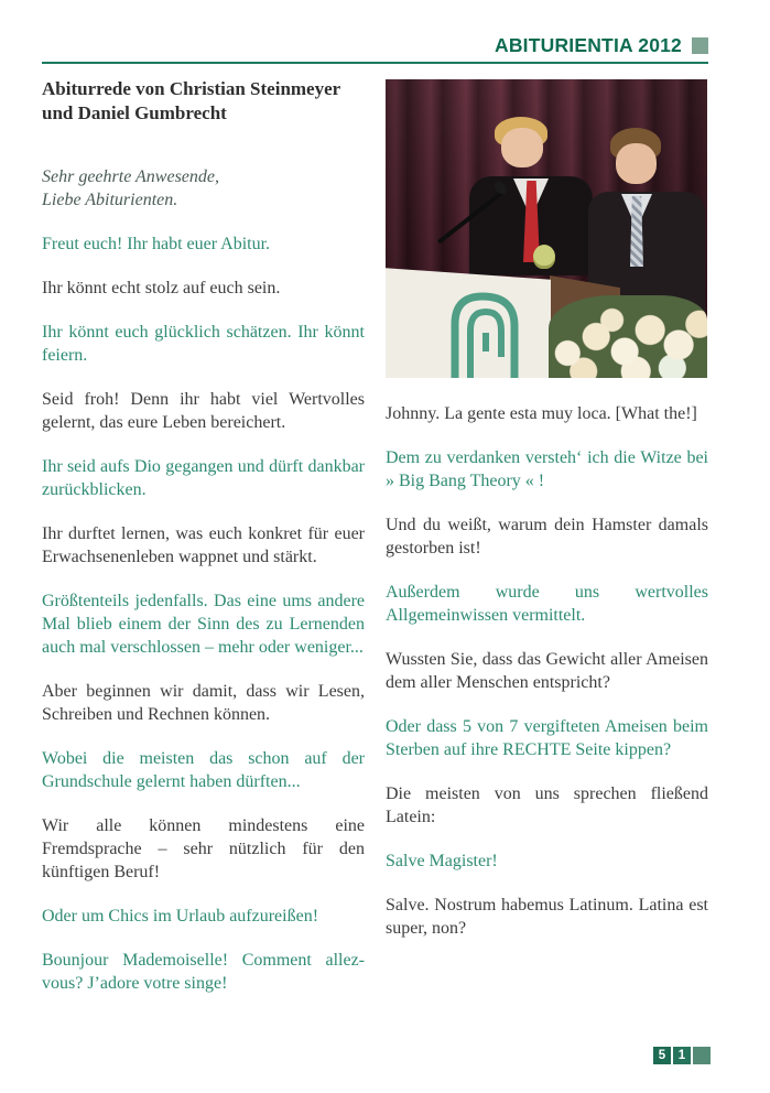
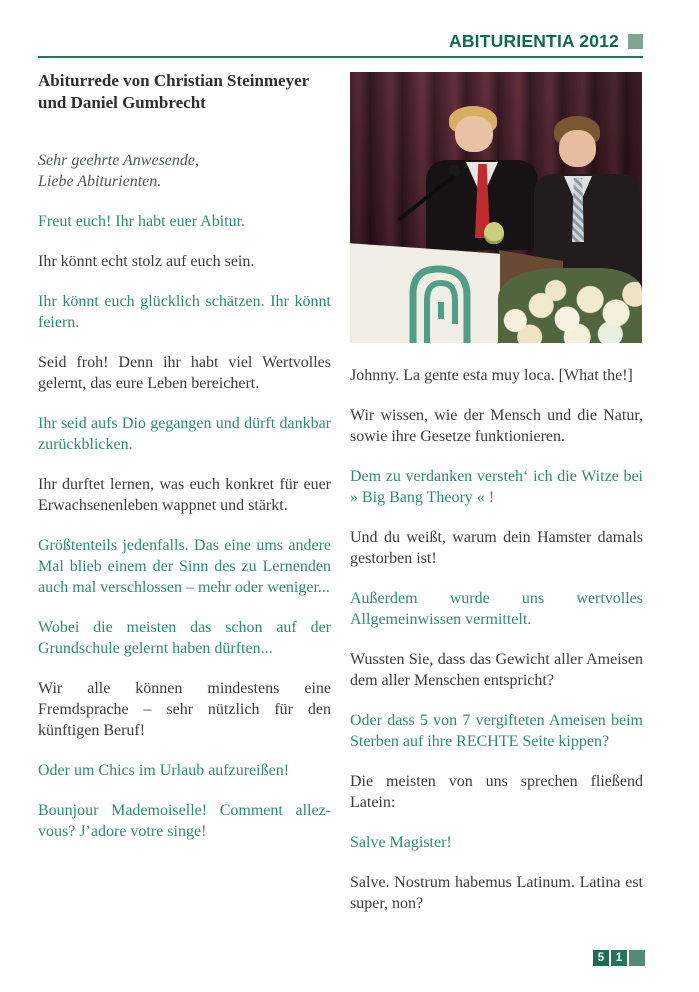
  ABITURIENTIA 2012
  Abiturrede von Christian Steinmeyer und Daniel Gumbrecht
  Sehr geehrte Anwesende,
  Liebe Abiturienten.
  Freut euch! Ihr habt euer Abitur.
  Ihr könnt echt stolz auf euch sein.
  Ihr könnt euch glücklich schätzen. Ihr könnt feiern.
  Seid froh! Denn ihr habt viel Wertvolles gelernt, das eure Leben bereichert.
  Ihr seid aufs Dio gegangen und dürft dankbar zurückblicken.
  Ihr durftet lernen, was euch konkret für euer Erwachsenenleben wappnet und stärkt.
  Größtenteils jedenfalls. Das eine ums andere Mal blieb einem der Sinn des zu Lernenden auch mal verschlossen – mehr oder weniger...
- Aber beginnen wir damit, dass wir Lesen, Schreiben und Rechnen können.
  Wobei die meisten das schon auf der Grundschule gelernt haben dürften...
  Wir alle können mindestens eine Fremdsprache – sehr nützlich für den künftigen Beruf!
  Oder um Chics im Urlaub aufzureißen!
  Bounjour Mademoiselle! Comment allez-vous? J’adore votre singe!
  Johnny. La gente esta muy loca. [What the!]
+ Wir wissen, wie der Mensch und die Natur, sowie ihre Gesetze funktionieren.
  Dem zu verdanken versteh‘ ich die Witze bei » Big Bang Theory « !
  Und du weißt, warum dein Hamster damals gestorben ist!
  Außerdem wurde uns wertvolles Allgemeinwissen vermittelt.
  Wussten Sie, dass das Gewicht aller Ameisen dem aller Menschen entspricht?
  Oder dass 5 von 7 vergifteten Ameisen beim Sterben auf ihre RECHTE Seite kippen?
  Die meisten von uns sprechen fließend Latein:
  Salve Magister!
  Salve. Nostrum habemus Latinum. Latina est super, non?
  5
  1
